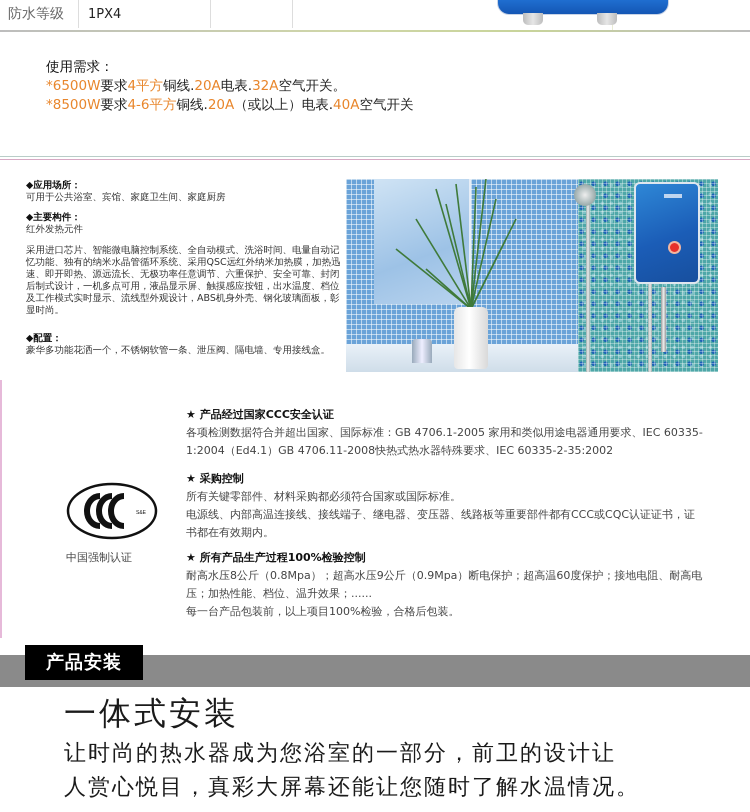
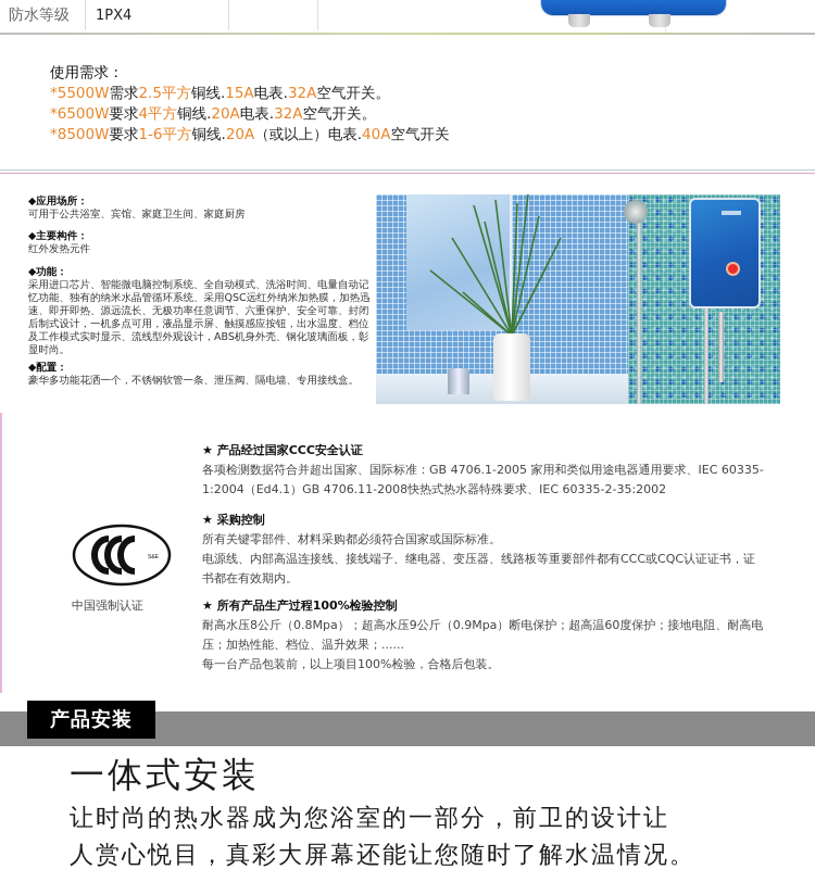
  防水等级
  1PX4
  使用需求：
+ *5500W需求2.5平方铜线.15A电表.32A空气开关。
  *6500W要求4平方铜线.20A电表.32A空气开关。
- *8500W要求4-6平方铜线.20A（或以上）电表.40A空气开关
+ *8500W要求1-6平方铜线.20A（或以上）电表.40A空气开关
  ◆应用场所：
  可用于公共浴室、宾馆、家庭卫生间、家庭厨房
  ◆主要构件：
  红外发热元件
+ ◆功能：
  采用进口芯片、智能微电脑控制系统、全自动模式、洗浴时间、电量自动记忆功能、独有的纳米水晶管循环系统、采用QSC远红外纳米加热膜，加热迅速、即开即热、源远流长、无极功率任意调节、六重保护、安全可靠、封闭后制式设计，一机多点可用，液晶显示屏、触摸感应按钮，出水温度、档位及工作模式实时显示、流线型外观设计，ABS机身外壳、钢化玻璃面板，彰显时尚。
  ◆配置：
  豪华多功能花洒一个，不锈钢软管一条、泄压阀、隔电墙、专用接线盒。
  中国强制认证
  ★ 产品经过国家CCC安全认证
  各项检测数据符合并超出国家、国际标准：GB 4706.1-2005 家用和类似用途电器通用要求、IEC 60335-1:2004（Ed4.1）GB 4706.11-2008快热式热水器特殊要求、IEC 60335-2-35:2002
  ★ 采购控制
  所有关键零部件、材料采购都必须符合国家或国际标准。
  电源线、内部高温连接线、接线端子、继电器、变压器、线路板等重要部件都有CCC或CQC认证证书，证书都在有效期内。
  ★ 所有产品生产过程100%检验控制
  耐高水压8公斤（0.8Mpa）；超高水压9公斤（0.9Mpa）断电保护；超高温60度保护；接地电阻、耐高电压；加热性能、档位、温升效果；......
  每一台产品包装前，以上项目100%检验，合格后包装。
  产品安装
  一体式安装
  让时尚的热水器成为您浴室的一部分，前卫的设计让
  人赏心悦目，真彩大屏幕还能让您随时了解水温情况。
